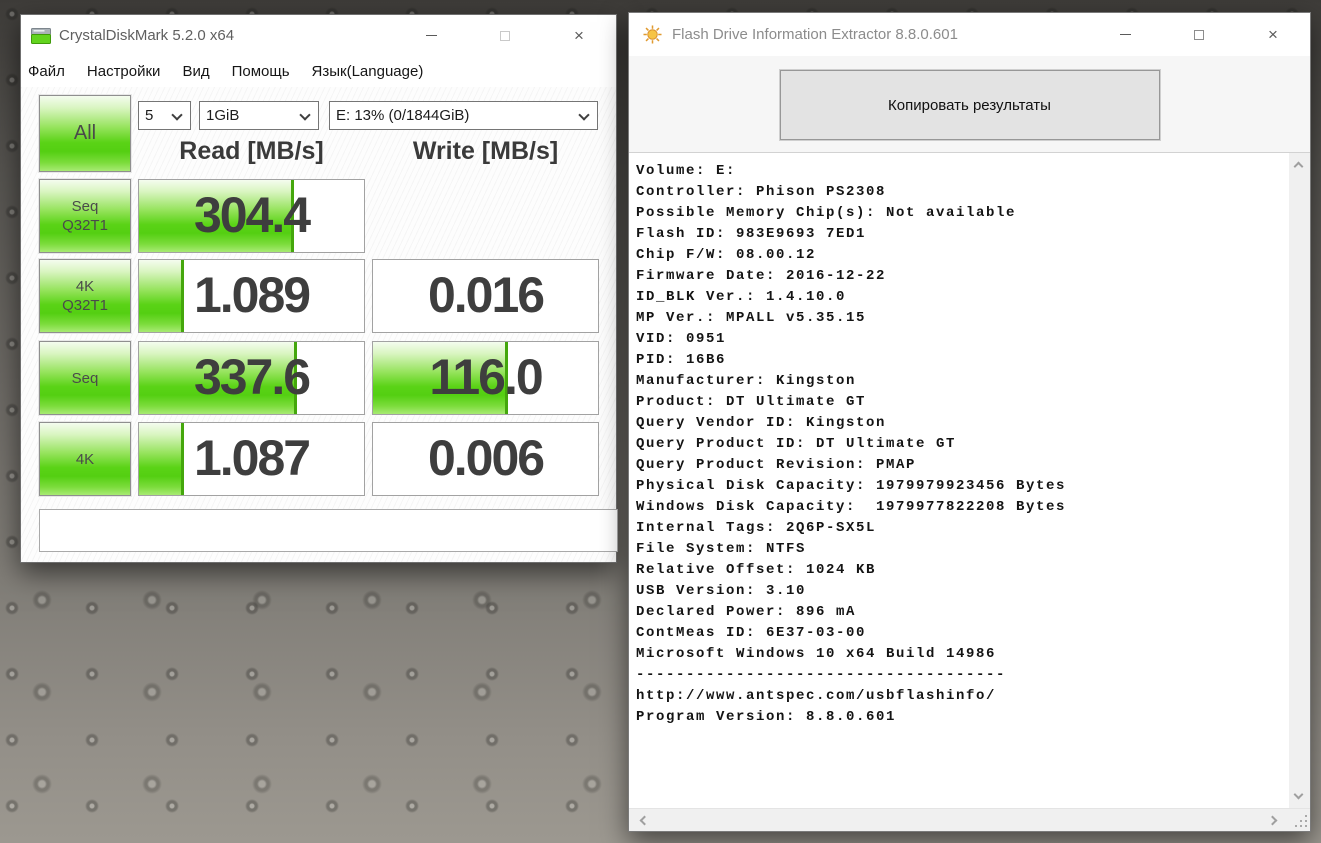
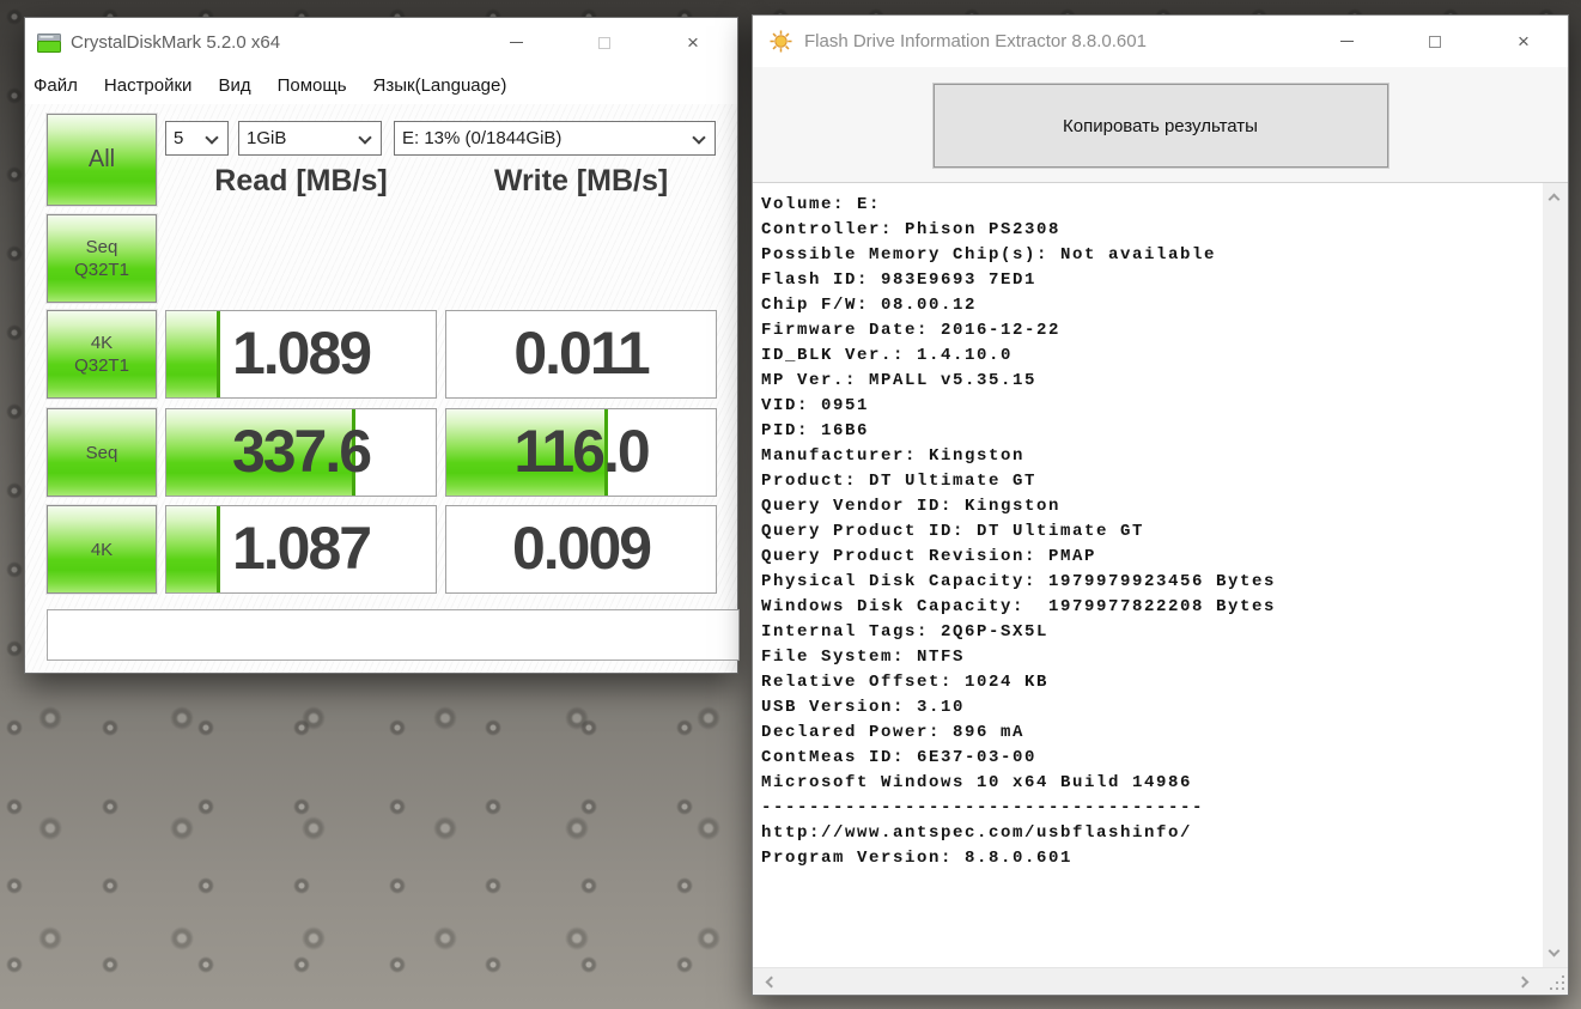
  CrystalDiskMark 5.2.0 x64
  ×
  Файл
  Настройки
  Вид
  Помощь
  Язык(Language)
  All
  5
  1GiB
  E: 13% (0/1844GiB)
  Read [MB/s]
  Write [MB/s]
  Seq
  Q32T1
- 304.4
  4K
  Q32T1
  1.089
- 0.016
+ 0.011
  Seq
  337.6
  116.0
  4K
  1.087
- 0.006
+ 0.009
  Flash Drive Information Extractor 8.8.0.601
  ×
  Копировать результаты
  Volume: E:
  Controller: Phison PS2308
  Possible Memory Chip(s): Not available
  Flash ID: 983E9693 7ED1
  Chip F/W: 08.00.12
  Firmware Date: 2016-12-22
  ID_BLK Ver.: 1.4.10.0
  MP Ver.: MPALL v5.35.15
  VID: 0951
  PID: 16B6
  Manufacturer: Kingston
  Product: DT Ultimate GT
  Query Vendor ID: Kingston
  Query Product ID: DT Ultimate GT
  Query Product Revision: PMAP
  Physical Disk Capacity: 1979979923456 Bytes
  Windows Disk Capacity: 1979977822208 Bytes
  Internal Tags: 2Q6P-SX5L
  File System: NTFS
  Relative Offset: 1024 KB
  USB Version: 3.10
  Declared Power: 896 mA
  ContMeas ID: 6E37-03-00
  Microsoft Windows 10 x64 Build 14986
  -------------------------------------
  http://www.antspec.com/usbflashinfo/
  Program Version: 8.8.0.601
